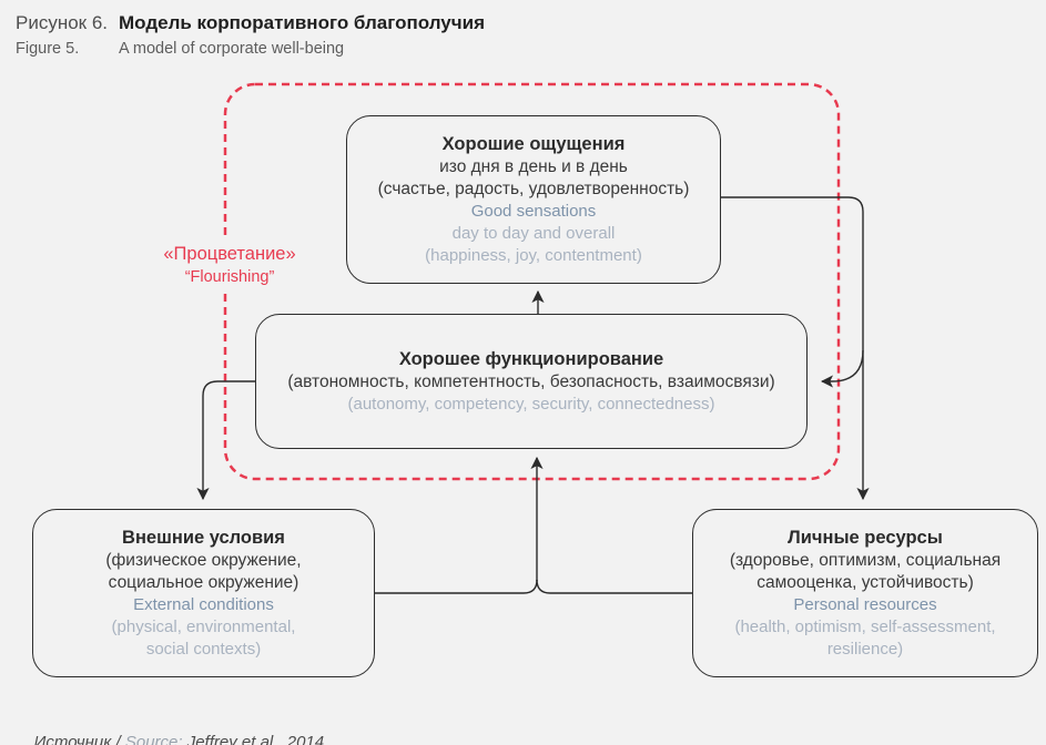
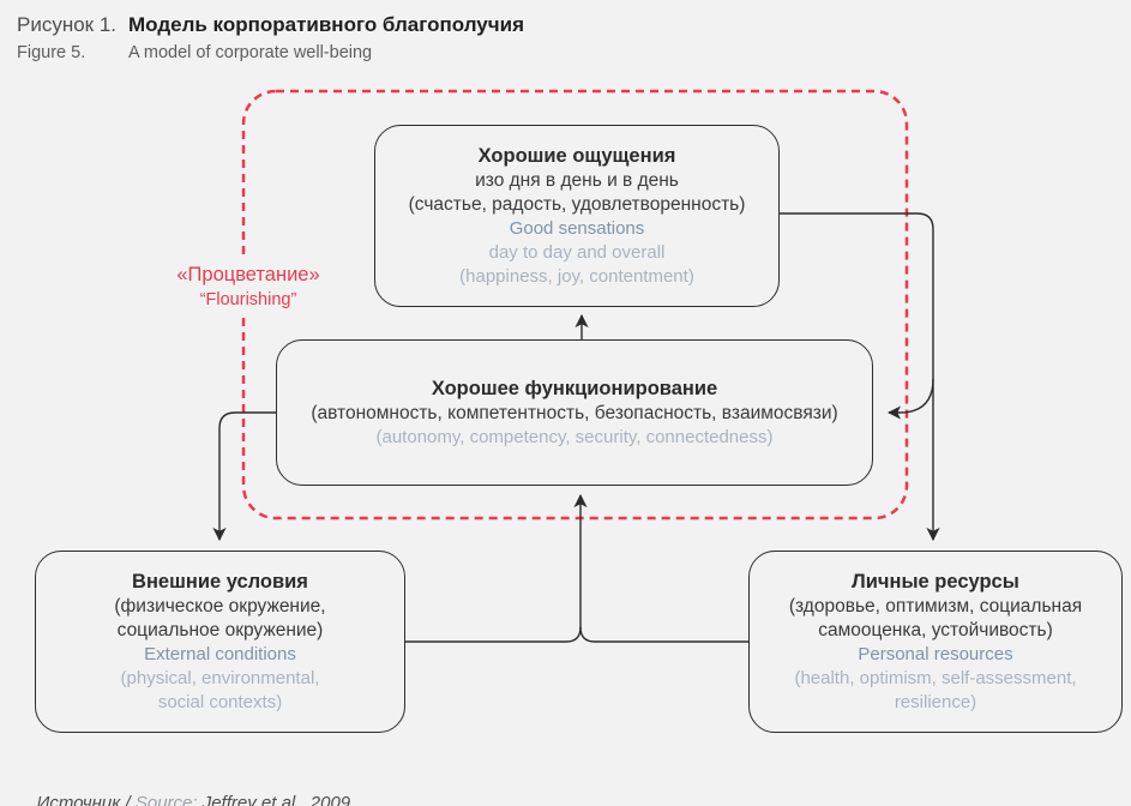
- Рисунок 6. Модель корпоративного благополучия
+ Рисунок 1. Модель корпоративного благополучия
  Figure 5. A model of corporate well-being
  «Процветание»
  “Flourishing”
  Хорошие ощущения
  изо дня в день и в день
  (счастье, радость, удовлетворенность)
  Good sensations
  day to day and overall
  (happiness, joy, contentment)
  Хорошее функционирование
  (автономность, компетентность, безопасность, взаимосвязи)
  (autonomy, competency, security, connectedness)
  Внешние условия
  (физическое окружение,
  социальное окружение)
  External conditions
  (physical, environmental,
  social contexts)
  Личные ресурсы
  (здоровье, оптимизм, социальная
  самооценка, устойчивость)
  Personal resources
  (health, optimism, self-assessment,
  resilience)
- Источник / Source: Jeffrey et al., 2014
+ Источник / Source: Jeffrey et al., 2009
